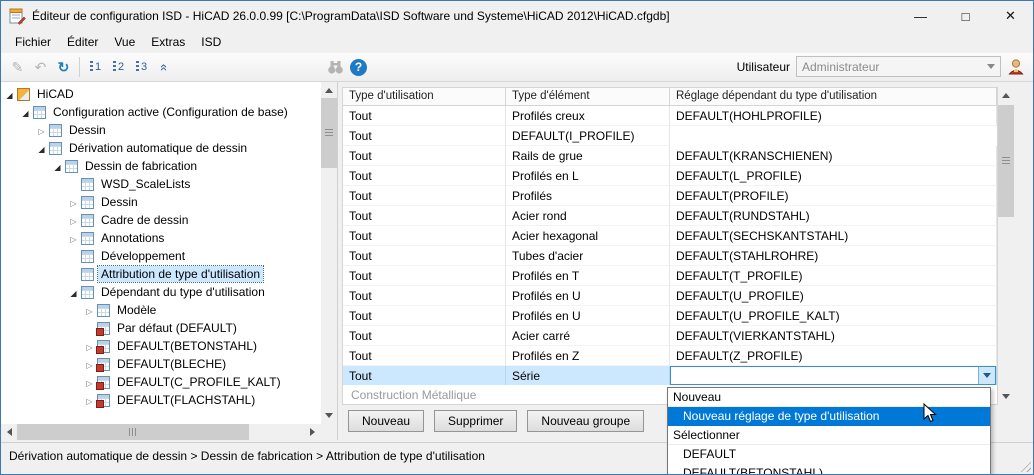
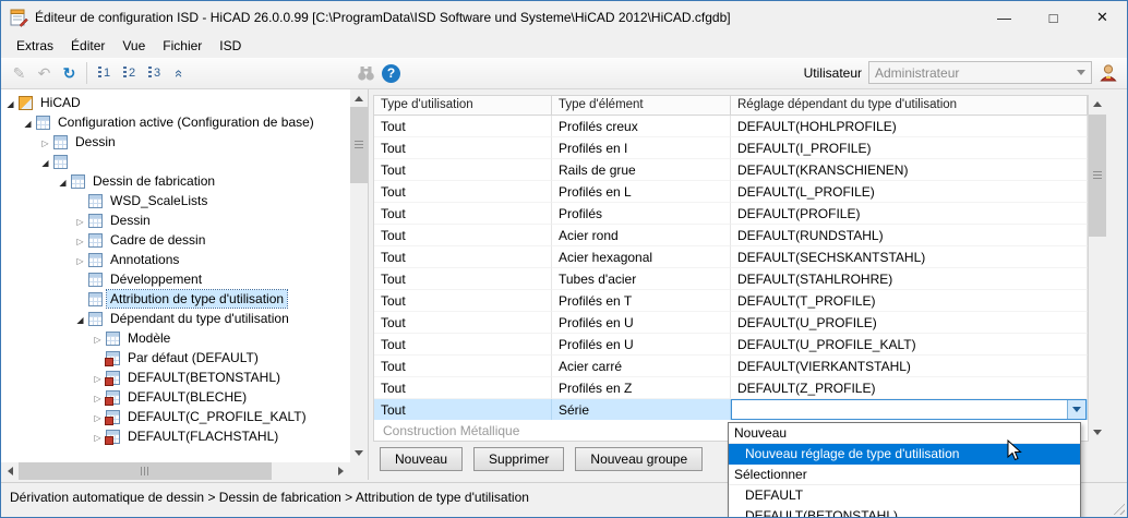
  Éditeur de configuration ISD - HiCAD 26.0.0.99 [C:\ProgramData\ISD Software und Systeme\HiCAD 2012\HiCAD.cfgdb]
  —
  □
  ✕
- Fichier
+ Extras
  Éditer
  Vue
- Extras
+ Fichier
  ISD
  1
  2
  3
  Utilisateur
  Administrateur
  HiCAD
  Configuration active (Configuration de base)
  Dessin
- Dérivation automatique de dessin
  Dessin de fabrication
  WSD_ScaleLists
  Dessin
  Cadre de dessin
  Annotations
  Développement
  Attribution de type d'utilisation
  Dépendant du type d'utilisation
  Modèle
  Par défaut (DEFAULT)
  DEFAULT(BETONSTAHL)
  DEFAULT(BLECHE)
  DEFAULT(C_PROFILE_KALT)
  DEFAULT(FLACHSTAHL)
  Type d'utilisation
  Type d'élément
  Réglage dépendant du type d'utilisation
  Tout
  Profilés creux
  DEFAULT(HOHLPROFILE)
  Tout
+ Profilés en I
  DEFAULT(I_PROFILE)
  Tout
  Rails de grue
  DEFAULT(KRANSCHIENEN)
  Tout
  Profilés en L
  DEFAULT(L_PROFILE)
  Tout
  Profilés
  DEFAULT(PROFILE)
  Tout
  Acier rond
  DEFAULT(RUNDSTAHL)
  Tout
  Acier hexagonal
  DEFAULT(SECHSKANTSTAHL)
  Tout
  Tubes d'acier
  DEFAULT(STAHLROHRE)
  Tout
  Profilés en T
  DEFAULT(T_PROFILE)
  Tout
  Profilés en U
  DEFAULT(U_PROFILE)
  Tout
  Profilés en U
  DEFAULT(U_PROFILE_KALT)
  Tout
  Acier carré
  DEFAULT(VIERKANTSTAHL)
  Tout
  Profilés en Z
  DEFAULT(Z_PROFILE)
  Tout
  Série
  Construction Métallique
  Nouveau
  Supprimer
  Nouveau groupe
  Dérivation automatique de dessin > Dessin de fabrication > Attribution de type d'utilisation
  Nouveau
  Nouveau réglage de type d'utilisation
  Sélectionner
  DEFAULT
  DEFAULT(BETONSTAHL)
